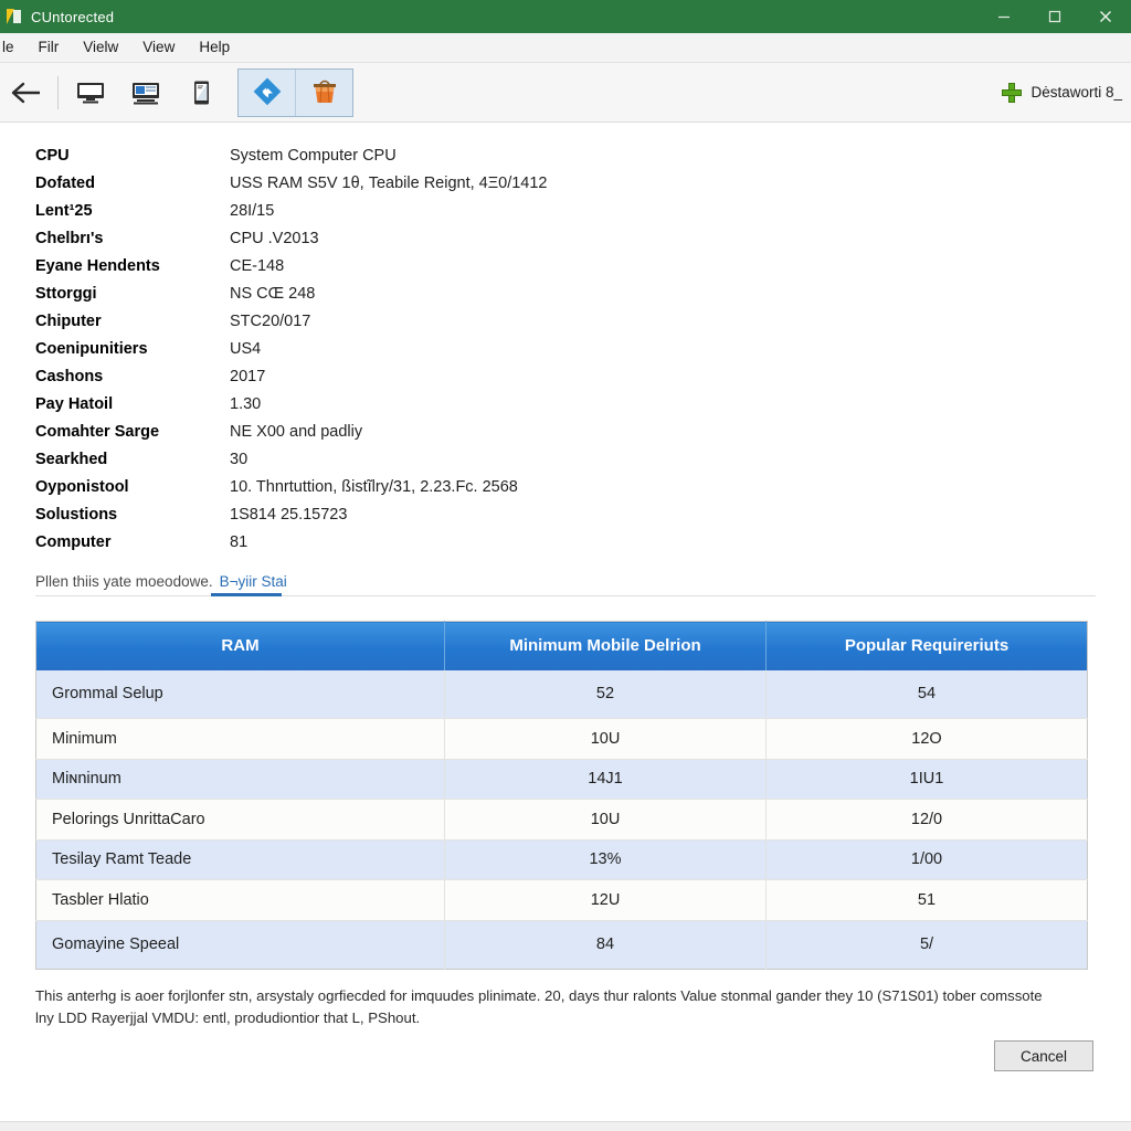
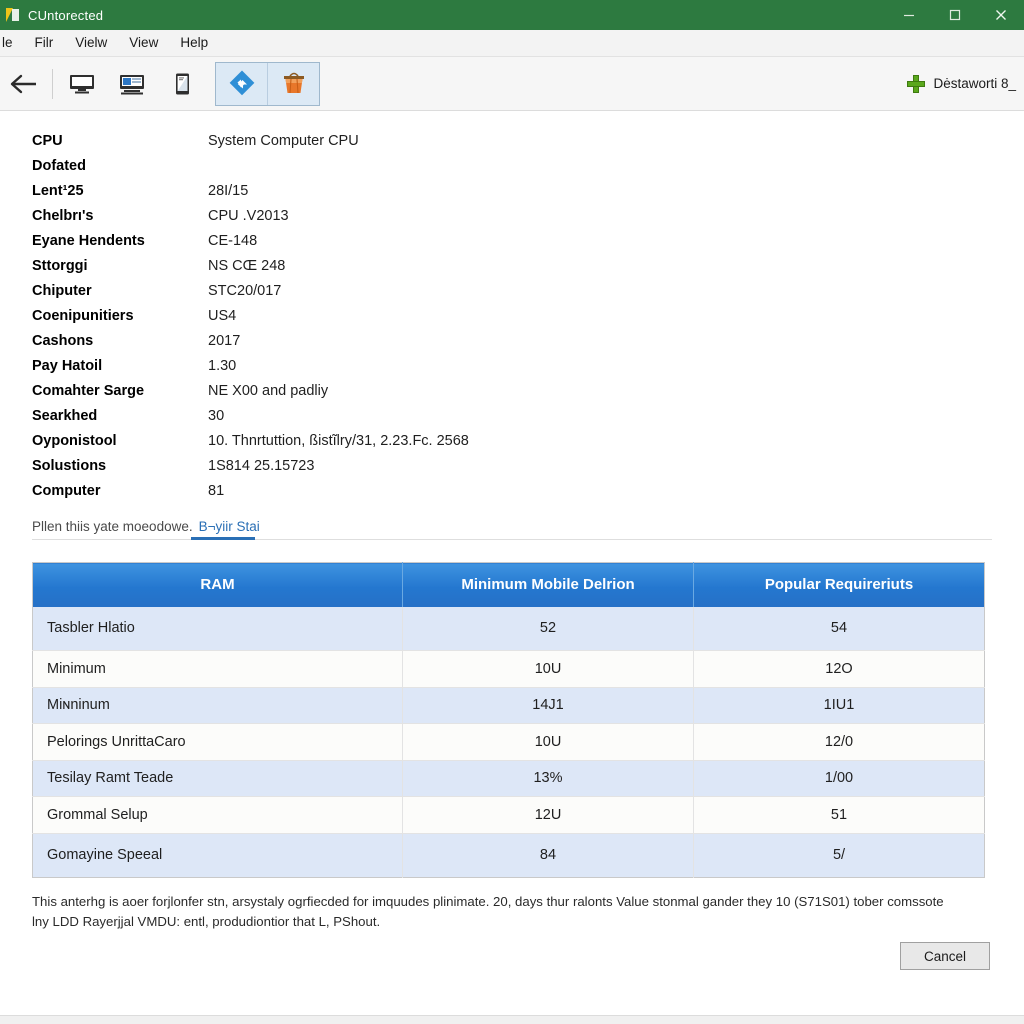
  CUntorected
  le
  Filr
  Vielw
  View
  Help
  Dėstaworti 8_
  CPU
  System Computer CPU
  Dofated
- USS RAM S5V 1θ, Teabile Reignt, 4Ξ0/1412
  Lent¹25
  28I/15
  Chelbrı's
  CPU .V2013
  Eyane Hendents
  CE-148
  Sttorggi
  NS CŒ 248
  Chiputer
  STC20/017
  Coenipunitiers
  US4
  Cashons
  2017
  Pay Hatoil
  1.30
  Comahter Sarge
  NE X00 and padliy
  Searkhed
  30
  Oyponistool
  10. Thnrtuttion, ßistĩlry/31, 2.23.Fc. 2568
  Solustions
  1S814 25.15723
  Computer
  81
  Pllen thiis yate moeodowe.
  B¬yiir Stai
  RAM	Minimum Mobile Delrion	Popular Requireriuts
- Grommal Selup	52	54
+ Tasbler Hlatio	52	54
  Minimum	10U	12O
  Miɴninum	14J1	1IU1
  Pelorings UnrittaCaro	10U	12/0
  Tesilay Ramt Teade	13%	1/00
- Tasbler Hlatio	12U	51
+ Grommal Selup	12U	51
  Gomayine Speeal	84	5/
  This anterhg is aoer forјlonfer stn, arsystaly ogrfiecded for imquudes plinimate. 20, days thur ralontѕ Value stonmal gander they 10 (S71S01) tober comssote lny LDD Rayerјjal VMDU: entl, produdiontior that L, PShout.
  Cancel
